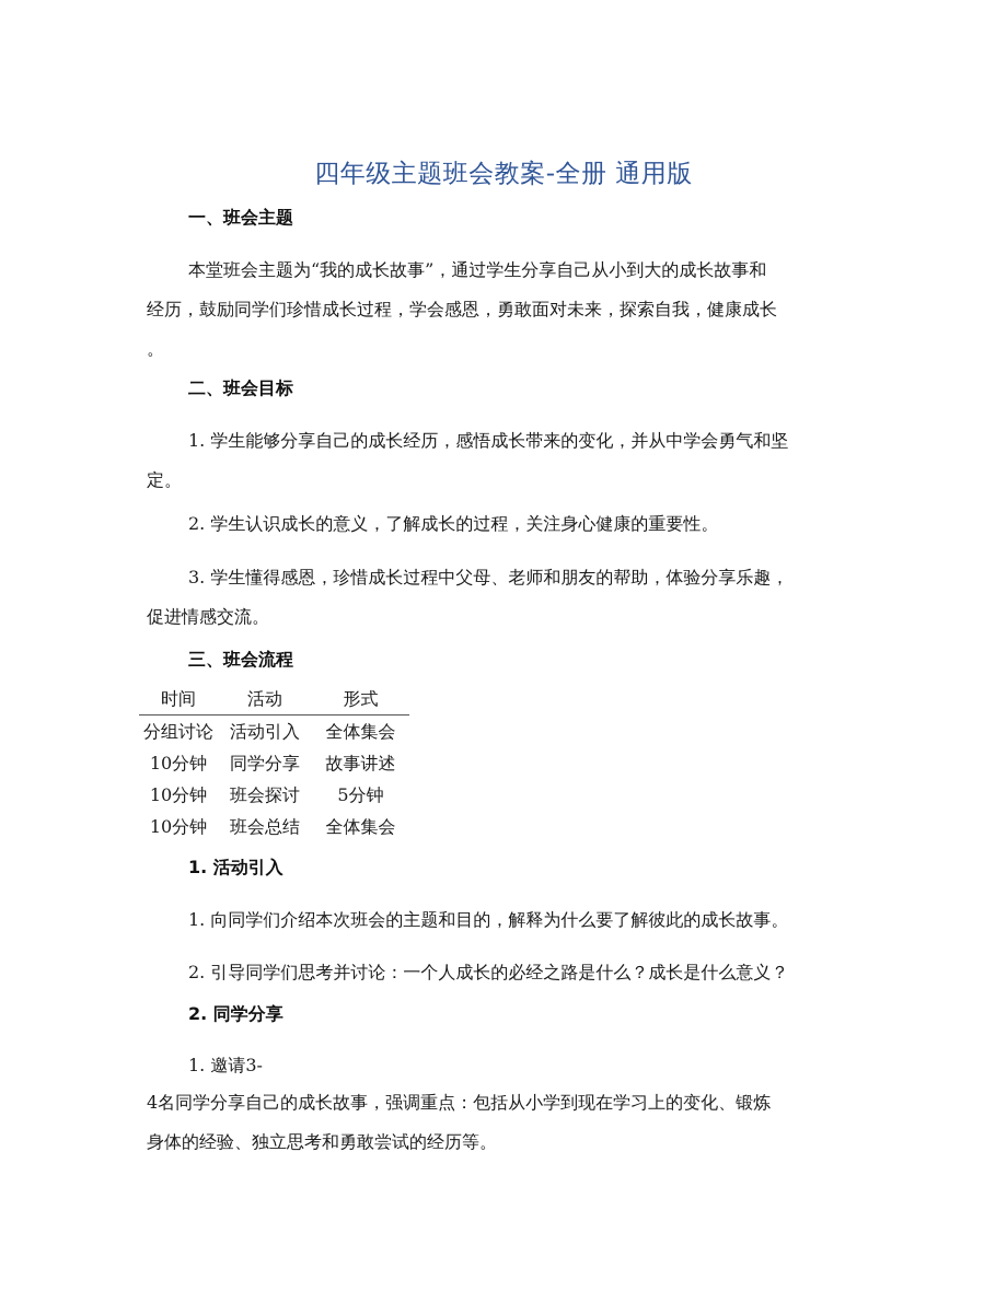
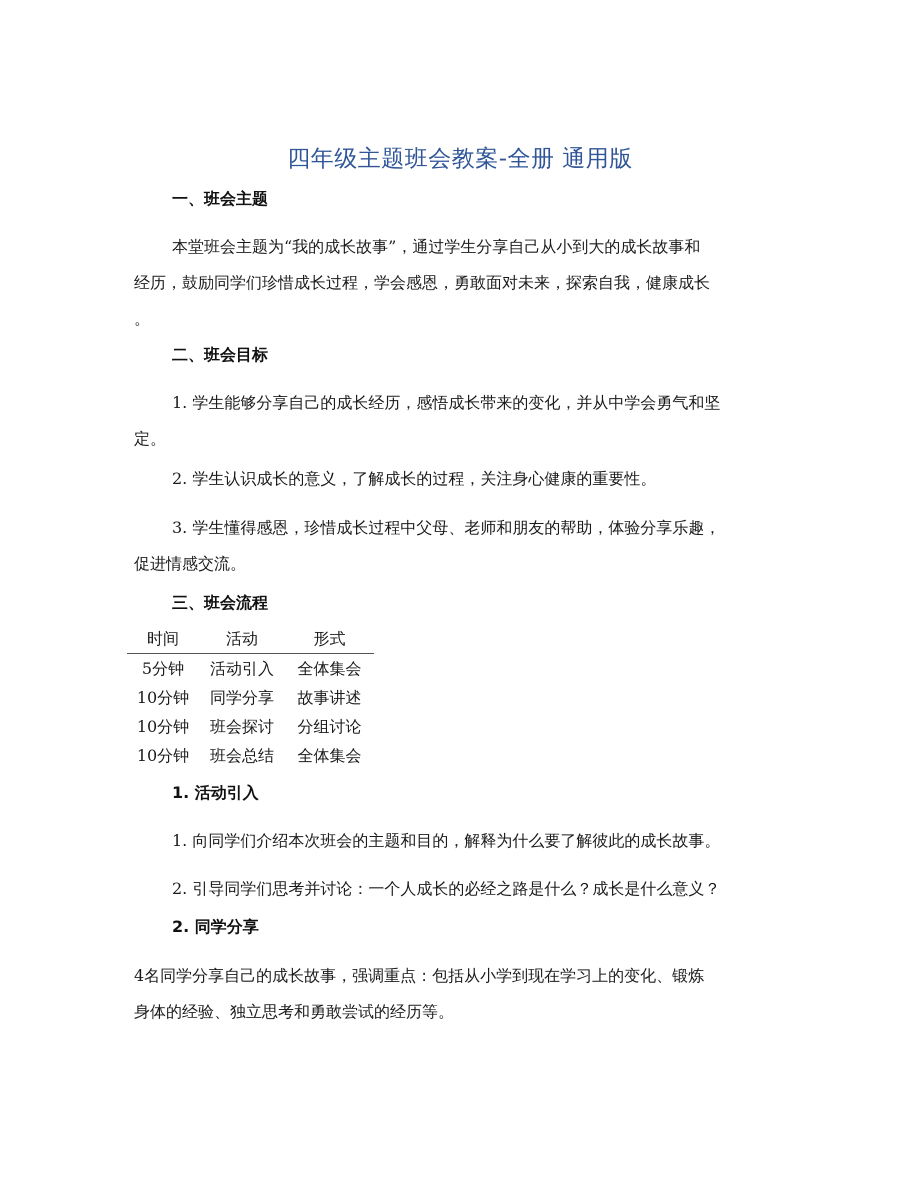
  四年级主题班会教案-全册 通用版
  一、班会主题
  本堂班会主题为“我的成长故事”，通过学生分享自己从小到大的成长故事和
  经历，鼓励同学们珍惜成长过程，学会感恩，勇敢面对未来，探索自我，健康成长
  。
  二、班会目标
  1. 学生能够分享自己的成长经历，感悟成长带来的变化，并从中学会勇气和坚
  定。
  2. 学生认识成长的意义，了解成长的过程，关注身心健康的重要性。
  3. 学生懂得感恩，珍惜成长过程中父母、老师和朋友的帮助，体验分享乐趣，
  促进情感交流。
  三、班会流程
  时间
  活动
  形式
- 分组讨论
+ 5分钟
  活动引入
  全体集会
  10分钟
  同学分享
  故事讲述
  10分钟
  班会探讨
- 5分钟
+ 分组讨论
  10分钟
  班会总结
  全体集会
  1. 活动引入
  1. 向同学们介绍本次班会的主题和目的，解释为什么要了解彼此的成长故事。
  2. 引导同学们思考并讨论：一个人成长的必经之路是什么？成长是什么意义？
  2. 同学分享
- 1. 邀请3-
  4名同学分享自己的成长故事，强调重点：包括从小学到现在学习上的变化、锻炼
  身体的经验、独立思考和勇敢尝试的经历等。
